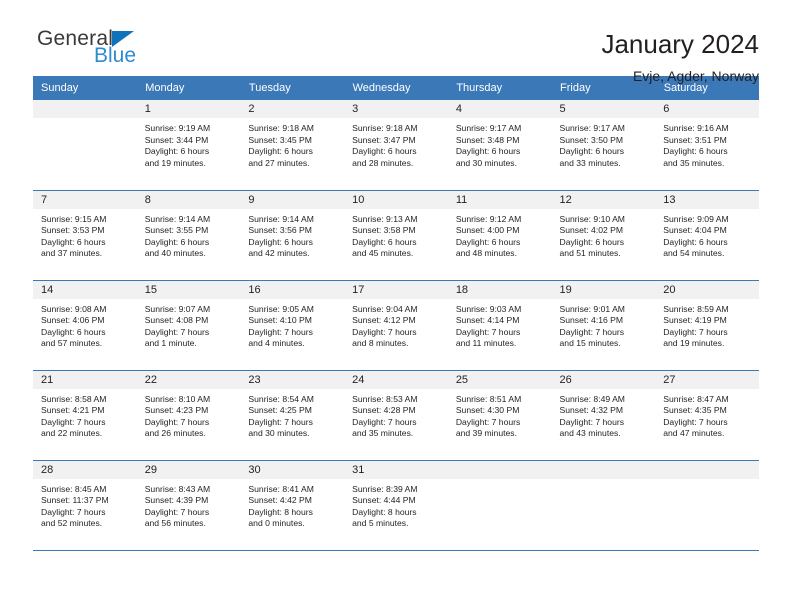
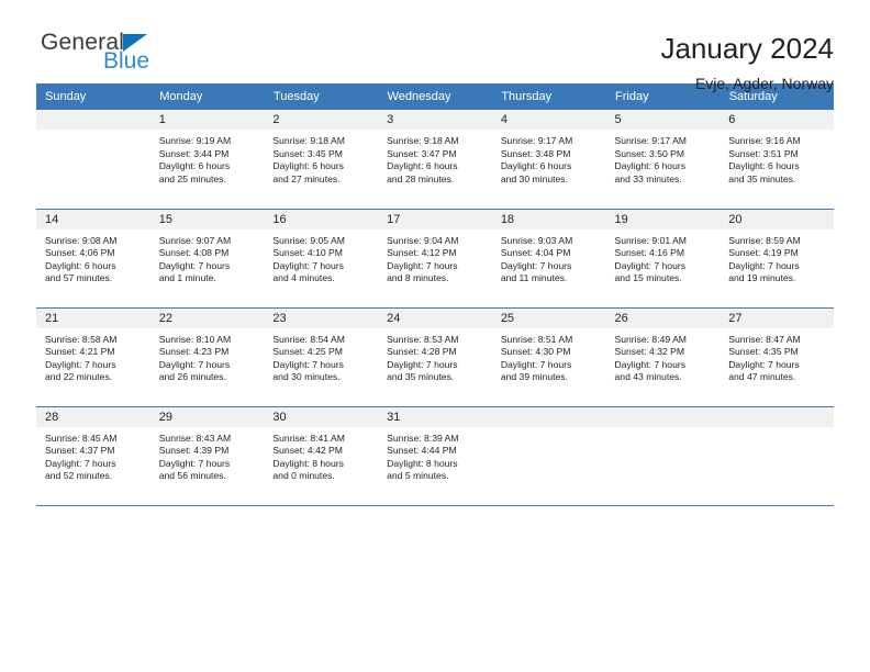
  General
  Blue
  January 2024
  Evje, Agder, Norway
  Sunday	Monday	Tuesday	Wednesday	Thursday	Friday	Saturday
- 	1Sunrise: 9:19 AMSunset: 3:44 PMDaylight: 6 hoursand 19 minutes.	2Sunrise: 9:18 AMSunset: 3:45 PMDaylight: 6 hoursand 27 minutes.	3Sunrise: 9:18 AMSunset: 3:47 PMDaylight: 6 hoursand 28 minutes.	4Sunrise: 9:17 AMSunset: 3:48 PMDaylight: 6 hoursand 30 minutes.	5Sunrise: 9:17 AMSunset: 3:50 PMDaylight: 6 hoursand 33 minutes.	6Sunrise: 9:16 AMSunset: 3:51 PMDaylight: 6 hoursand 35 minutes.
+ 	1Sunrise: 9:19 AMSunset: 3:44 PMDaylight: 6 hoursand 25 minutes.	2Sunrise: 9:18 AMSunset: 3:45 PMDaylight: 6 hoursand 27 minutes.	3Sunrise: 9:18 AMSunset: 3:47 PMDaylight: 6 hoursand 28 minutes.	4Sunrise: 9:17 AMSunset: 3:48 PMDaylight: 6 hoursand 30 minutes.	5Sunrise: 9:17 AMSunset: 3:50 PMDaylight: 6 hoursand 33 minutes.	6Sunrise: 9:16 AMSunset: 3:51 PMDaylight: 6 hoursand 35 minutes.
- 7Sunrise: 9:15 AMSunset: 3:53 PMDaylight: 6 hoursand 37 minutes.	8Sunrise: 9:14 AMSunset: 3:55 PMDaylight: 6 hoursand 40 minutes.	9Sunrise: 9:14 AMSunset: 3:56 PMDaylight: 6 hoursand 42 minutes.	10Sunrise: 9:13 AMSunset: 3:58 PMDaylight: 6 hoursand 45 minutes.	11Sunrise: 9:12 AMSunset: 4:00 PMDaylight: 6 hoursand 48 minutes.	12Sunrise: 9:10 AMSunset: 4:02 PMDaylight: 6 hoursand 51 minutes.	13Sunrise: 9:09 AMSunset: 4:04 PMDaylight: 6 hoursand 54 minutes.
- 14Sunrise: 9:08 AMSunset: 4:06 PMDaylight: 6 hoursand 57 minutes.	15Sunrise: 9:07 AMSunset: 4:08 PMDaylight: 7 hoursand 1 minute.	16Sunrise: 9:05 AMSunset: 4:10 PMDaylight: 7 hoursand 4 minutes.	17Sunrise: 9:04 AMSunset: 4:12 PMDaylight: 7 hoursand 8 minutes.	18Sunrise: 9:03 AMSunset: 4:14 PMDaylight: 7 hoursand 11 minutes.	19Sunrise: 9:01 AMSunset: 4:16 PMDaylight: 7 hoursand 15 minutes.	20Sunrise: 8:59 AMSunset: 4:19 PMDaylight: 7 hoursand 19 minutes.
+ 14Sunrise: 9:08 AMSunset: 4:06 PMDaylight: 6 hoursand 57 minutes.	15Sunrise: 9:07 AMSunset: 4:08 PMDaylight: 7 hoursand 1 minute.	16Sunrise: 9:05 AMSunset: 4:10 PMDaylight: 7 hoursand 4 minutes.	17Sunrise: 9:04 AMSunset: 4:12 PMDaylight: 7 hoursand 8 minutes.	18Sunrise: 9:03 AMSunset: 4:04 PMDaylight: 7 hoursand 11 minutes.	19Sunrise: 9:01 AMSunset: 4:16 PMDaylight: 7 hoursand 15 minutes.	20Sunrise: 8:59 AMSunset: 4:19 PMDaylight: 7 hoursand 19 minutes.
  21Sunrise: 8:58 AMSunset: 4:21 PMDaylight: 7 hoursand 22 minutes.	22Sunrise: 8:10 AMSunset: 4:23 PMDaylight: 7 hoursand 26 minutes.	23Sunrise: 8:54 AMSunset: 4:25 PMDaylight: 7 hoursand 30 minutes.	24Sunrise: 8:53 AMSunset: 4:28 PMDaylight: 7 hoursand 35 minutes.	25Sunrise: 8:51 AMSunset: 4:30 PMDaylight: 7 hoursand 39 minutes.	26Sunrise: 8:49 AMSunset: 4:32 PMDaylight: 7 hoursand 43 minutes.	27Sunrise: 8:47 AMSunset: 4:35 PMDaylight: 7 hoursand 47 minutes.
- 28Sunrise: 8:45 AMSunset: 11:37 PMDaylight: 7 hoursand 52 minutes.	29Sunrise: 8:43 AMSunset: 4:39 PMDaylight: 7 hoursand 56 minutes.	30Sunrise: 8:41 AMSunset: 4:42 PMDaylight: 8 hoursand 0 minutes.	31Sunrise: 8:39 AMSunset: 4:44 PMDaylight: 8 hoursand 5 minutes.
+ 28Sunrise: 8:45 AMSunset: 4:37 PMDaylight: 7 hoursand 52 minutes.	29Sunrise: 8:43 AMSunset: 4:39 PMDaylight: 7 hoursand 56 minutes.	30Sunrise: 8:41 AMSunset: 4:42 PMDaylight: 8 hoursand 0 minutes.	31Sunrise: 8:39 AMSunset: 4:44 PMDaylight: 8 hoursand 5 minutes.
